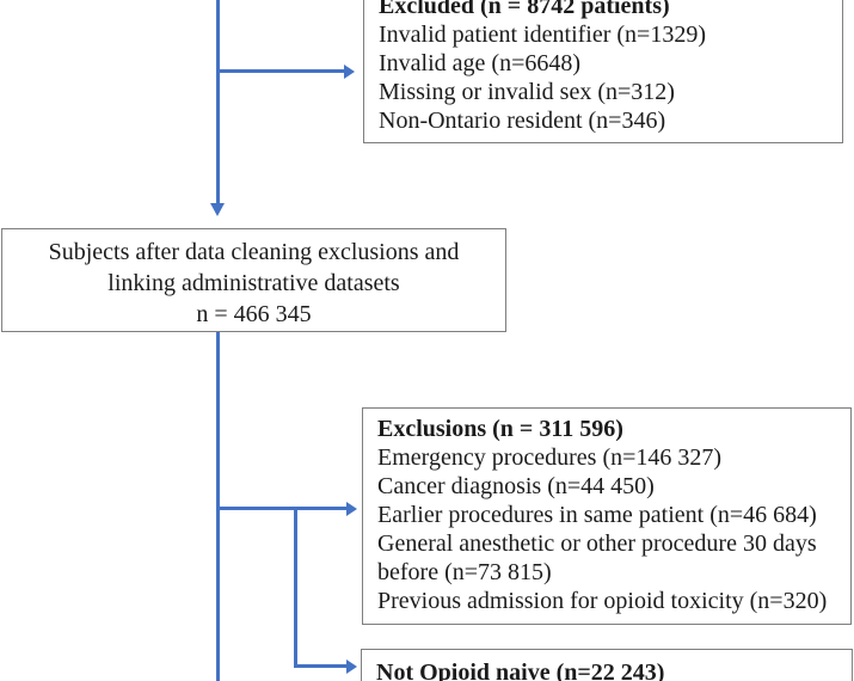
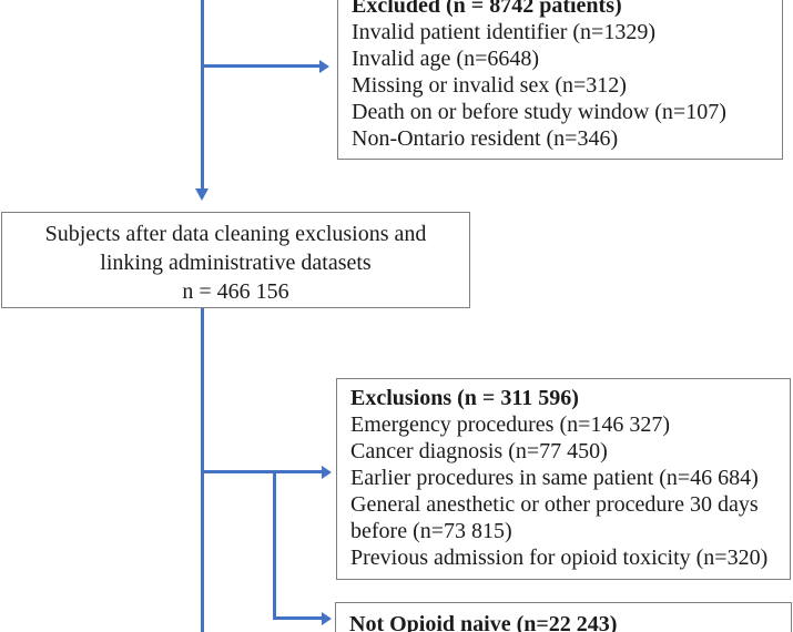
  Excluded (n = 8742 patients)
  Invalid patient identifier (n=1329)
  Invalid age (n=6648)
  Missing or invalid sex (n=312)
+ Death on or before study window (n=107)
  Non-Ontario resident (n=346)
  Subjects after data cleaning exclusions and
  linking administrative datasets
- n = 466 345
+ n = 466 156
  Exclusions (n = 311 596)
  Emergency procedures (n=146 327)
- Cancer diagnosis (n=44 450)
+ Cancer diagnosis (n=77 450)
  Earlier procedures in same patient (n=46 684)
  General anesthetic or other procedure 30 days before (n=73 815)
  Previous admission for opioid toxicity (n=320)
  Not Opioid naive (n=22 243)
